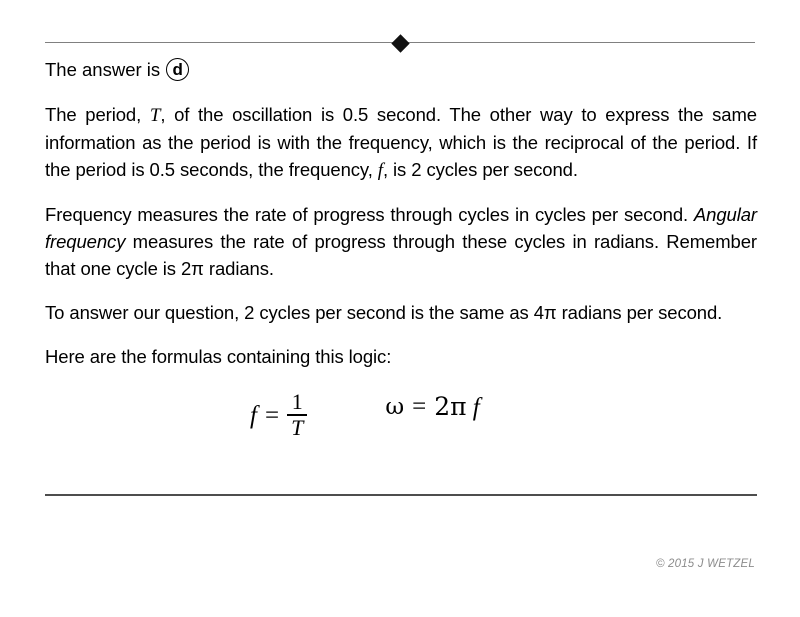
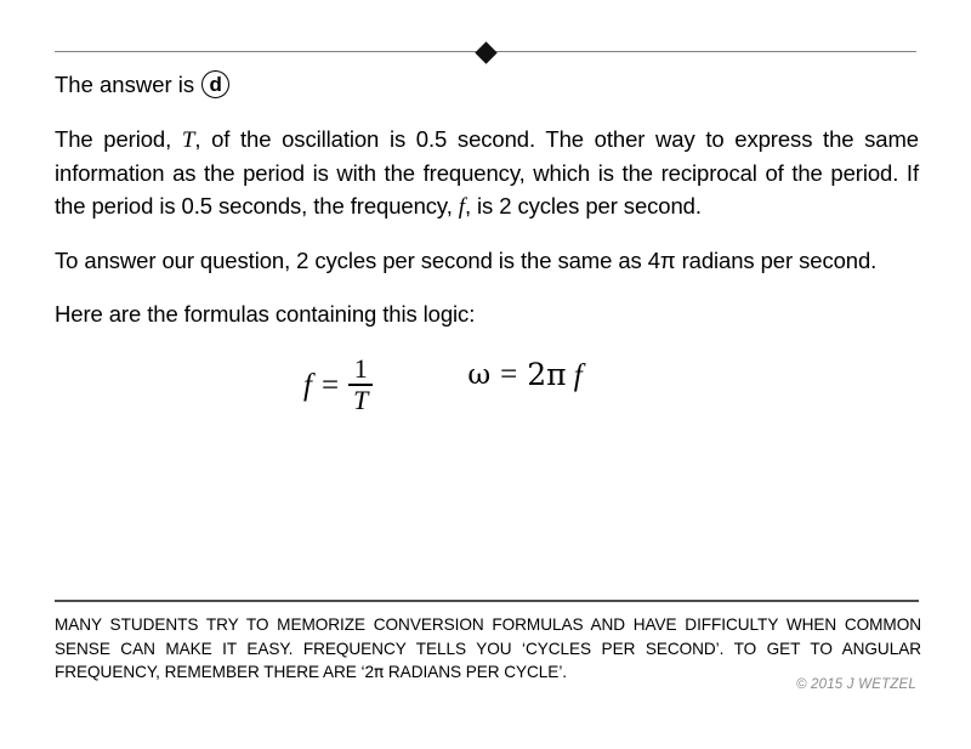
  The answer is
  d
  The period, T, of the oscillation is 0.5 second. The other way to express the same information as the period is with the frequency, which is the reciprocal of the period. If the period is 0.5 seconds, the frequency, f, is 2 cycles per second.
- Frequency measures the rate of progress through cycles in cycles per second. Angular frequency measures the rate of progress through these cycles in radians. Remember that one cycle is 2π radians.
  To answer our question, 2 cycles per second is the same as 4π radians per second.
  Here are the formulas containing this logic:
  f
  =
  1
  T
  ω
  =
  2π f
+ MANY STUDENTS TRY TO MEMORIZE CONVERSION FORMULAS AND HAVE DIFFICULTY WHEN COMMON SENSE CAN MAKE IT EASY. FREQUENCY TELLS YOU ‘CYCLES PER SECOND’. TO GET TO ANGULAR FREQUENCY, REMEMBER THERE ARE ‘2π RADIANS PER CYCLE’.
  © 2015 J WETZEL
